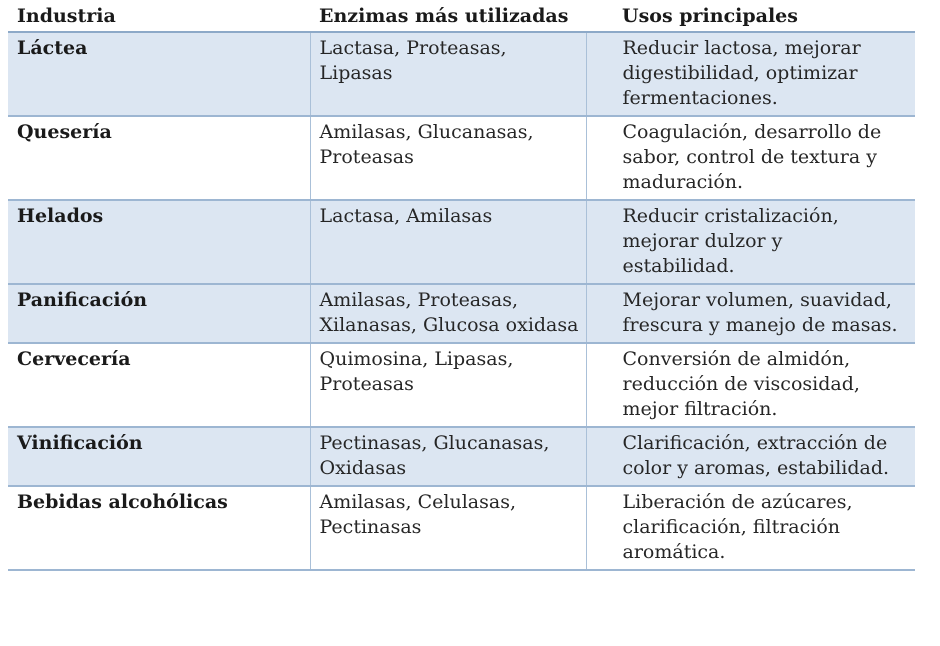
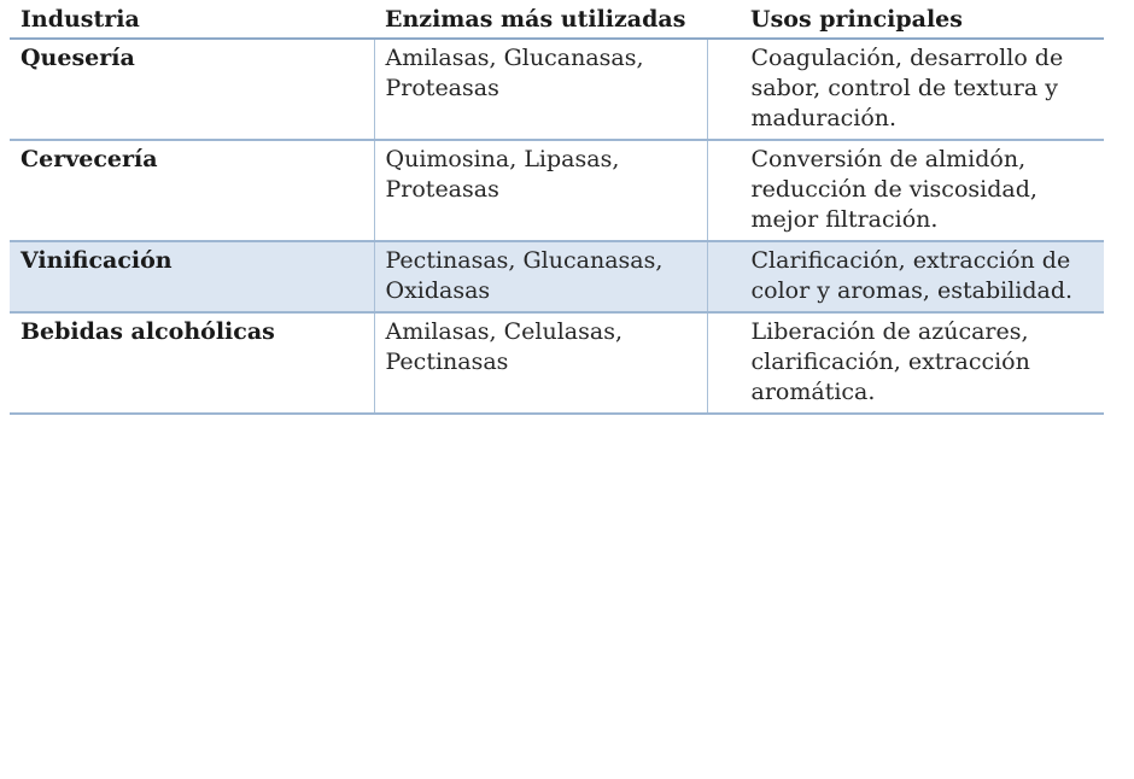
  Industria	Enzimas más utilizadas	Usos principales
- Láctea	Lactasa, Proteasas, Lipasas	Reducir lactosa, mejorar digestibilidad, optimizar fermentaciones.
  Quesería	Amilasas, Glucanasas, Proteasas	Coagulación, desarrollo de sabor, control de textura y maduración.
- Helados	Lactasa, Amilasas	Reducir cristalización, mejorar dulzor y estabilidad.
- Panificación	Amilasas, Proteasas, Xilanasas, Glucosa oxidasa	Mejorar volumen, suavidad, frescura y manejo de masas.
  Cervecería	Quimosina, Lipasas, Proteasas	Conversión de almidón, reducción de viscosidad, mejor filtración.
  Vinificación	Pectinasas, Glucanasas, Oxidasas	Clarificación, extracción de color y aromas, estabilidad.
- Bebidas alcohólicas	Amilasas, Celulasas, Pectinasas	Liberación de azúcares, clarificación, filtración aromática.
+ Bebidas alcohólicas	Amilasas, Celulasas, Pectinasas	Liberación de azúcares, clarificación, extracción aromática.
